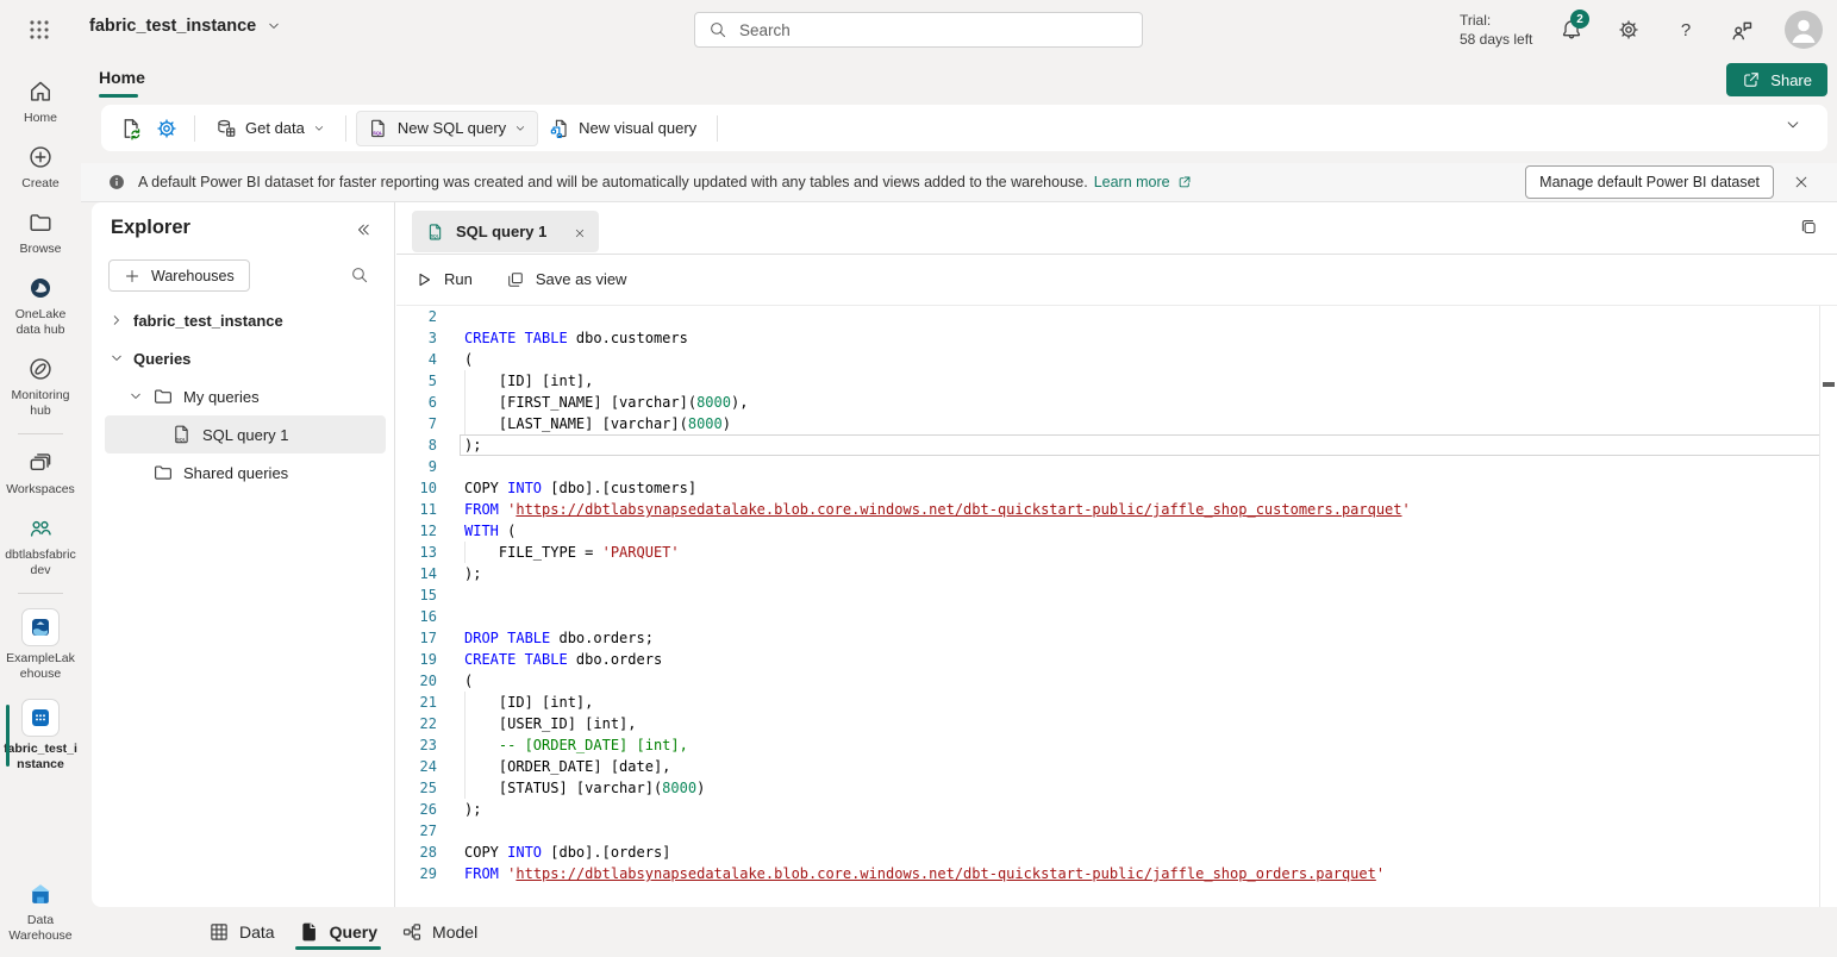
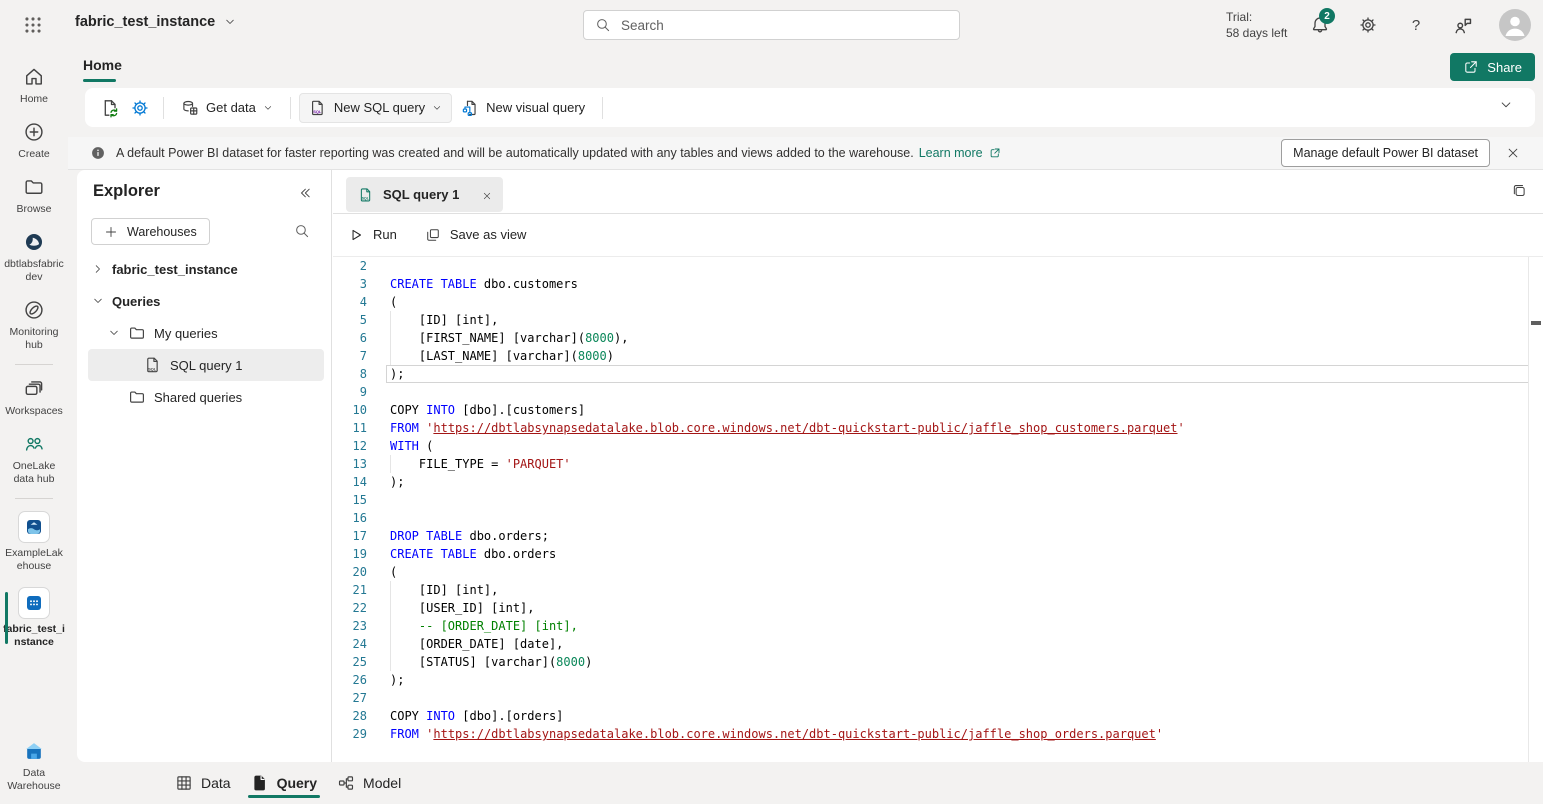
  fabric_test_instance
  Search
  Trial:
  58 days left
  2
  ?
  Home
  Share
  Get data
  New SQL query
  New visual query
  A default Power BI dataset for faster reporting was created and will be automatically updated with any tables and views added to the warehouse.
  Learn more
  Manage default Power BI dataset
  Home
  Create
  Browse
- OneLake data hub
+ dbtlabsfabricdev
  Monitoring hub
  Workspaces
- dbtlabsfabricdev
+ OneLake data hub
  ExampleLakehouse
  abric_test_instance
  Data Warehouse
  Explorer
  Warehouses
  fabric_test_instance
  Queries
  My queries
  SQL query 1
  Shared queries
  SQL query 1
  Run
  Save as view
  2
  3
  CREATE TABLE dbo.customers
  4
  (
  5
  [ID] [int],
  6
  [FIRST_NAME] [varchar](8000),
  7
  [LAST_NAME] [varchar](8000)
  8
  );
  9
  10
  COPY INTO [dbo].[customers]
  11
  FROM 'https://dbtlabsynapsedatalake.blob.core.windows.net/dbt-quickstart-public/jaffle_shop_customers.parquet'
  12
  WITH (
  13
  FILE_TYPE = 'PARQUET'
  14
  );
  15
  16
  17
  DROP TABLE dbo.orders;
  19
  CREATE TABLE dbo.orders
  20
  (
  21
  [ID] [int],
  22
  [USER_ID] [int],
  23
  -- [ORDER_DATE] [int],
  24
  [ORDER_DATE] [date],
  25
  [STATUS] [varchar](8000)
  26
  );
  27
  28
  COPY INTO [dbo].[orders]
  29
  FROM 'https://dbtlabsynapsedatalake.blob.core.windows.net/dbt-quickstart-public/jaffle_shop_orders.parquet'
  Data
  Query
  Model
